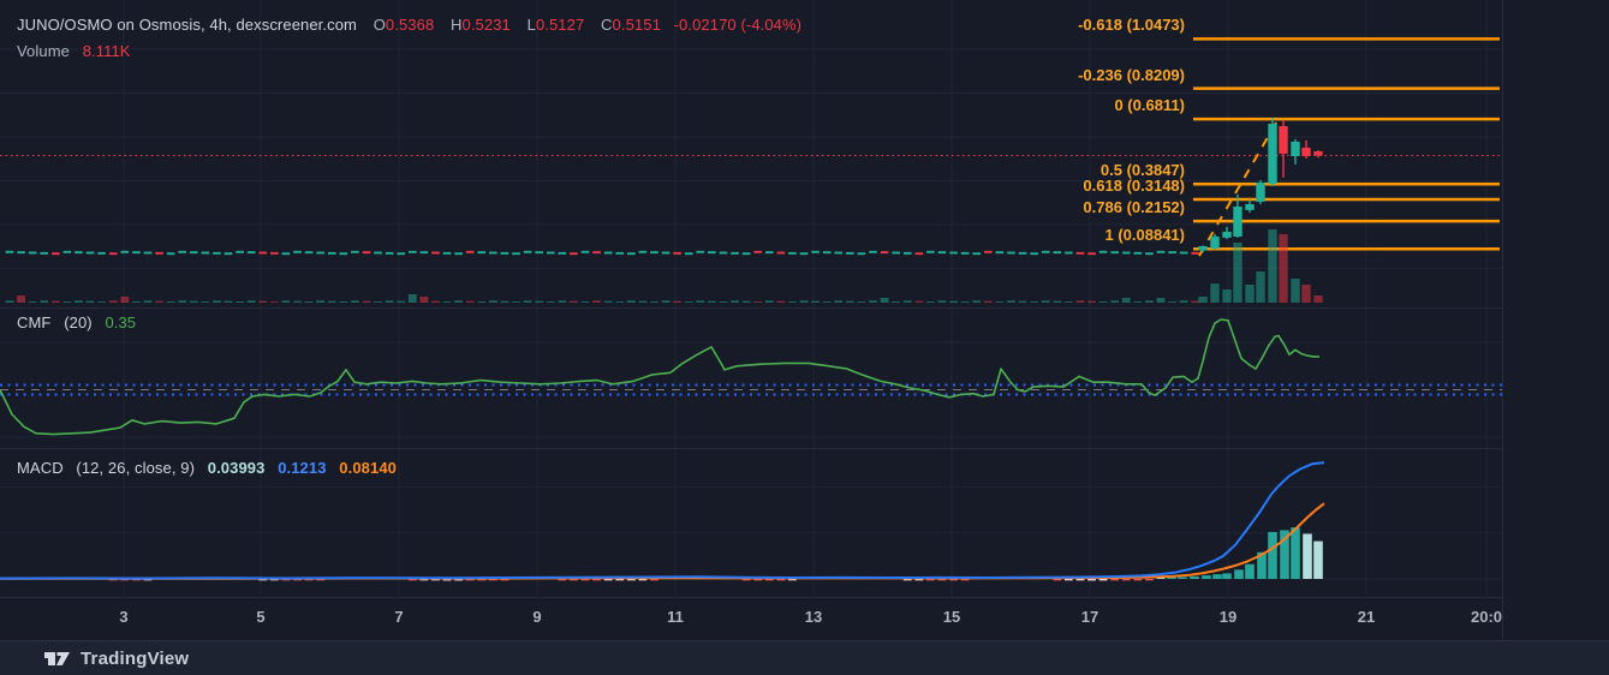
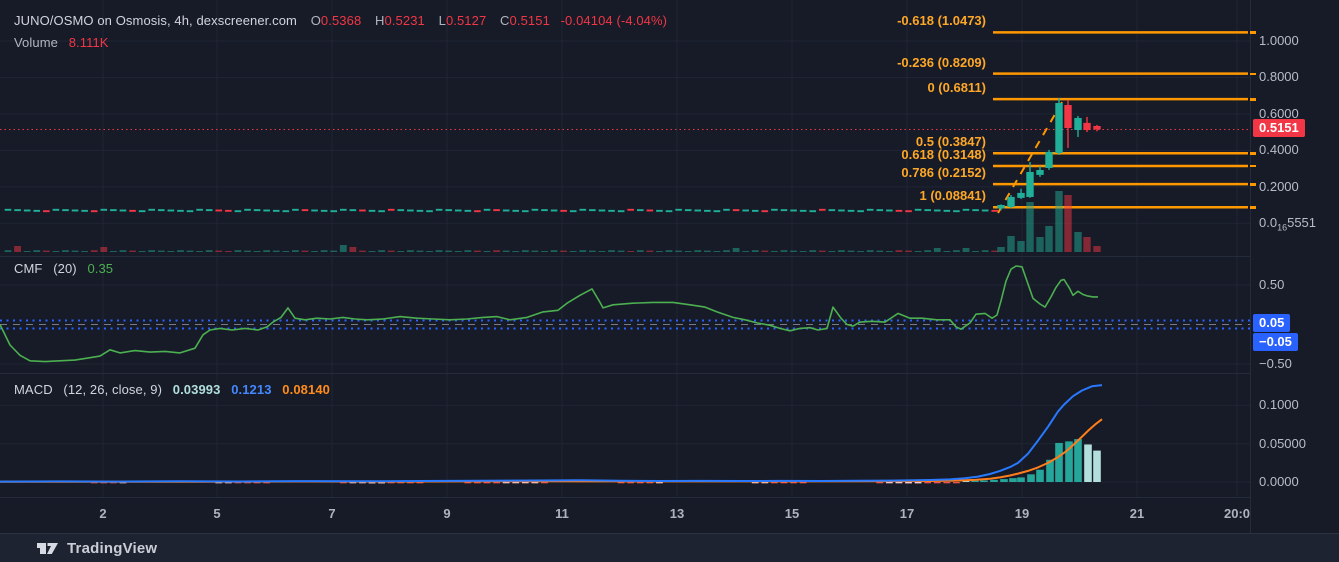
- JUNO/OSMO on Osmosis, 4h, dexscreener.com O0.5368 H0.5231 L0.5127 C0.5151 -0.02170 (-4.04%)
+ JUNO/OSMO on Osmosis, 4h, dexscreener.com O0.5368 H0.5231 L0.5127 C0.5151 -0.04104 (-4.04%)
  Volume 8.111K
  CMF (20) 0.35
  MACD (12, 26, close, 9) 0.03993 0.1213 0.08140
  -0.618 (1.0473)
  -0.236 (0.8209)
  0 (0.6811)
  0.5 (0.3847)
  0.618 (0.3148)
  0.786 (0.2152)
  1 (0.08841)
+ 1.0000
+ 0.8000
+ 0.6000
+ 0.4000
+ 0.2000
+ 0.0165551
+ 0.5151
+ 0.50
+ −0.50
+ 0.05
+ −0.05
+ 0.1000
+ 0.05000
+ 0.0000
- 3
+ 2
  5
  7
  9
  11
  13
  15
  17
  19
  21
  20:0
  TradingView
